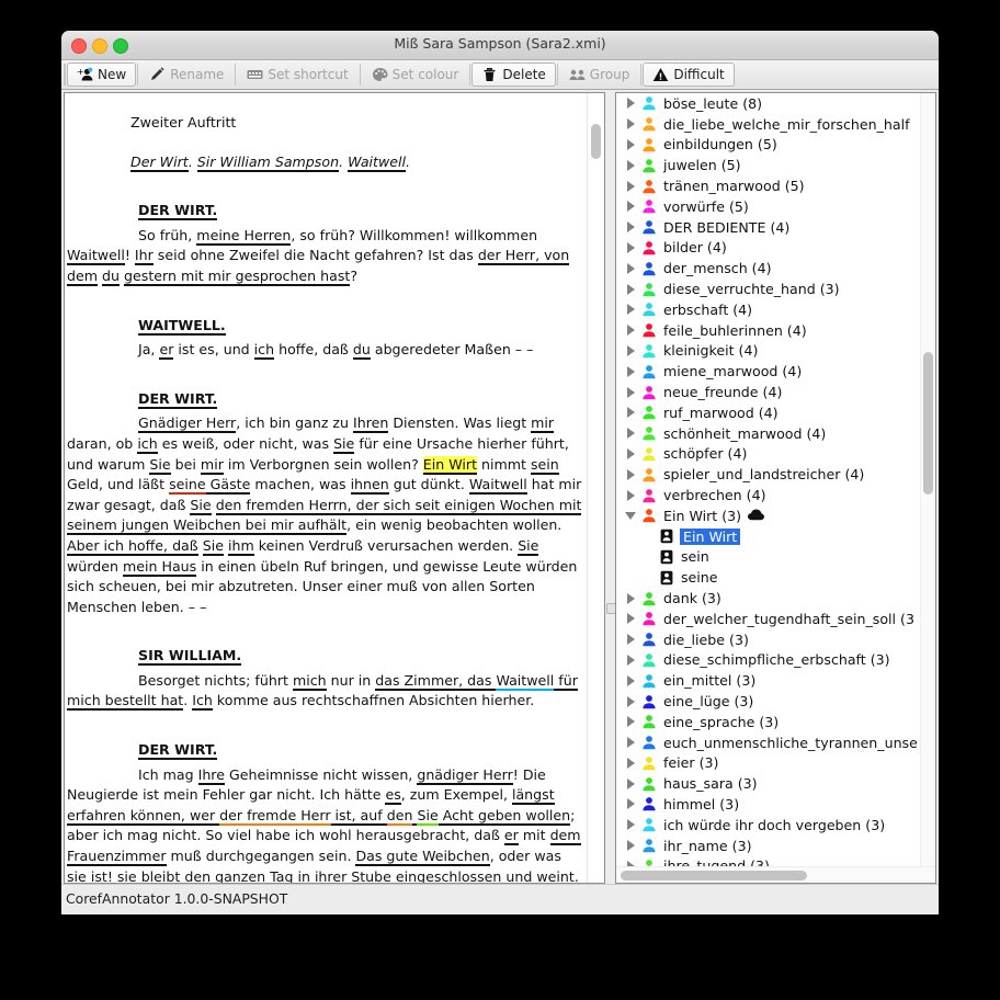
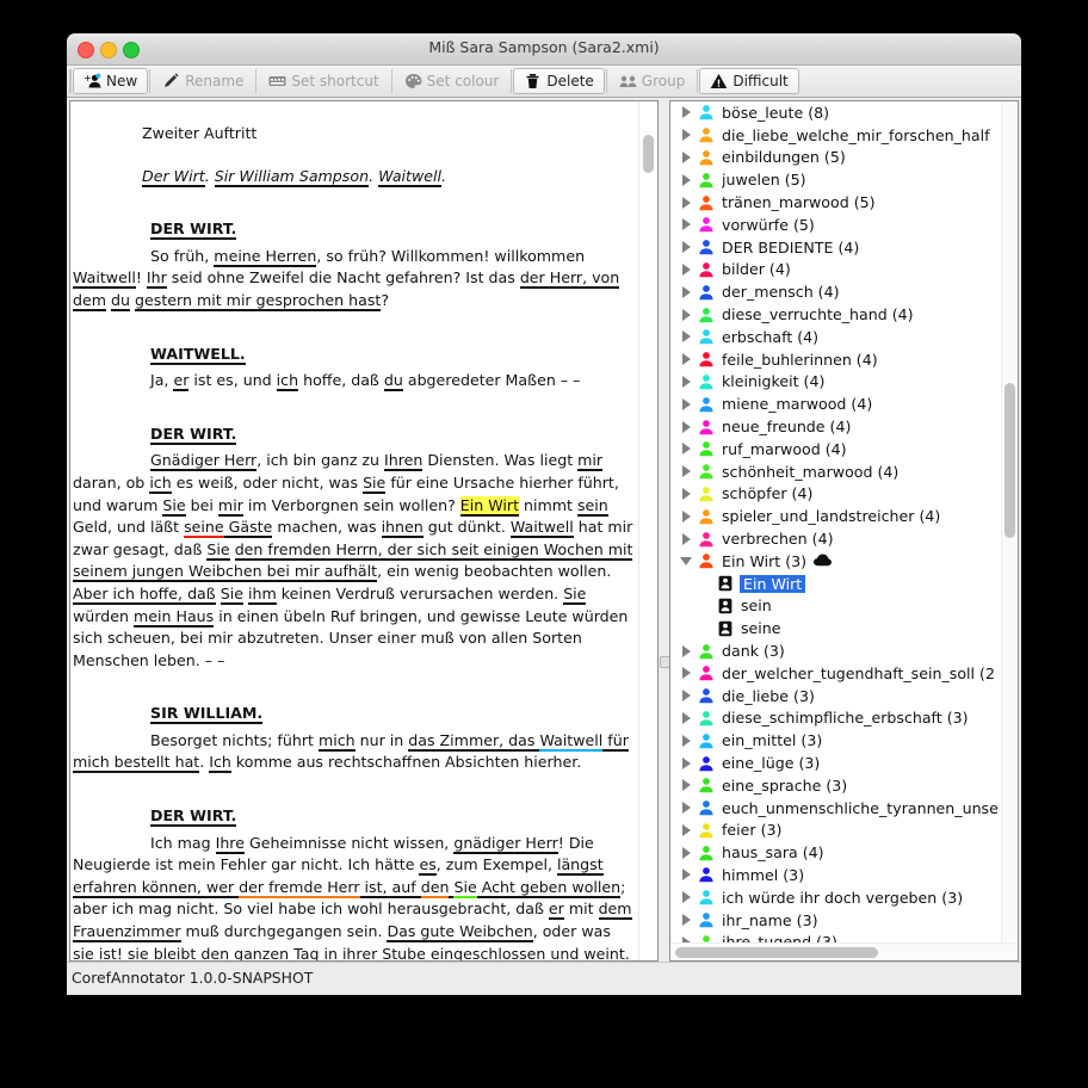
  Miß Sara Sampson (Sara2.xmi)
  +
  New
  Rename
  Set shortcut
  Set colour
  Delete
  Group
  Difficult
  Zweiter Auftritt
  Der Wirt. Sir William Sampson. Waitwell.
  DER WIRT.
  So früh, meine Herren, so früh? Willkommen! willkommen Waitwell! Ihr seid ohne Zweifel die Nacht gefahren? Ist das der Herr, von dem du gestern mit mir gesprochen hast?
  WAITWELL.
  Ja, er ist es, und ich hoffe, daß du abgeredeter Maßen – –
  DER WIRT.
  Gnädiger Herr, ich bin ganz zu Ihren Diensten. Was liegt mir daran, ob ich es weiß, oder nicht, was Sie für eine Ursache hierher führt, und warum Sie bei mir im Verborgnen sein wollen? Ein Wirt nimmt sein Geld, und läßt seine Gäste machen, was ihnen gut dünkt. Waitwell hat mir zwar gesagt, daß Sie den fremden Herrn, der sich seit einigen Wochen mit seinem jungen Weibchen bei mir aufhält, ein wenig beobachten wollen. Aber ich hoffe, daß Sie ihm keinen Verdruß verursachen werden. Sie würden mein Haus in einen übeln Ruf bringen, und gewisse Leute würden sich scheuen, bei mir abzutreten. Unser einer muß von allen Sorten Menschen leben. – –
  SIR WILLIAM.
  Besorget nichts; führt mich nur in das Zimmer, das Waitwell für mich bestellt hat. Ich komme aus rechtschaffnen Absichten hierher.
  DER WIRT.
  Ich mag Ihre Geheimnisse nicht wissen, gnädiger Herr! Die Neugierde ist mein Fehler gar nicht. Ich hätte es, zum Exempel, längst erfahren können, wer der fremde Herr ist, auf den Sie Acht geben wollen; aber ich mag nicht. So viel habe ich wohl herausgebracht, daß er mit dem Frauenzimmer muß durchgegangen sein. Das gute Weibchen, oder was sie ist! sie bleibt den ganzen Tag in ihrer Stube eingeschlossen und weint.
  böse_leute (8)
  die_liebe_welche_mir_forschen_half
  einbildungen (5)
  juwelen (5)
  tränen_marwood (5)
  vorwürfe (5)
  DER BEDIENTE (4)
  bilder (4)
  der_mensch (4)
- diese_verruchte_hand (3)
+ diese_verruchte_hand (4)
  erbschaft (4)
  feile_buhlerinnen (4)
  kleinigkeit (4)
  miene_marwood (4)
  neue_freunde (4)
  ruf_marwood (4)
  schönheit_marwood (4)
  schöpfer (4)
  spieler_und_landstreicher (4)
  verbrechen (4)
  Ein Wirt (3)
  Ein Wirt
  sein
  seine
  dank (3)
- der_welcher_tugendhaft_sein_soll (3
+ der_welcher_tugendhaft_sein_soll (2
  die_liebe (3)
  diese_schimpfliche_erbschaft (3)
  ein_mittel (3)
  eine_lüge (3)
  eine_sprache (3)
  euch_unmenschliche_tyrannen_unse
  feier (3)
- haus_sara (3)
+ haus_sara (4)
  himmel (3)
  ich würde ihr doch vergeben (3)
  ihr_name (3)
  CorefAnnotator 1.0.0-SNAPSHOT
